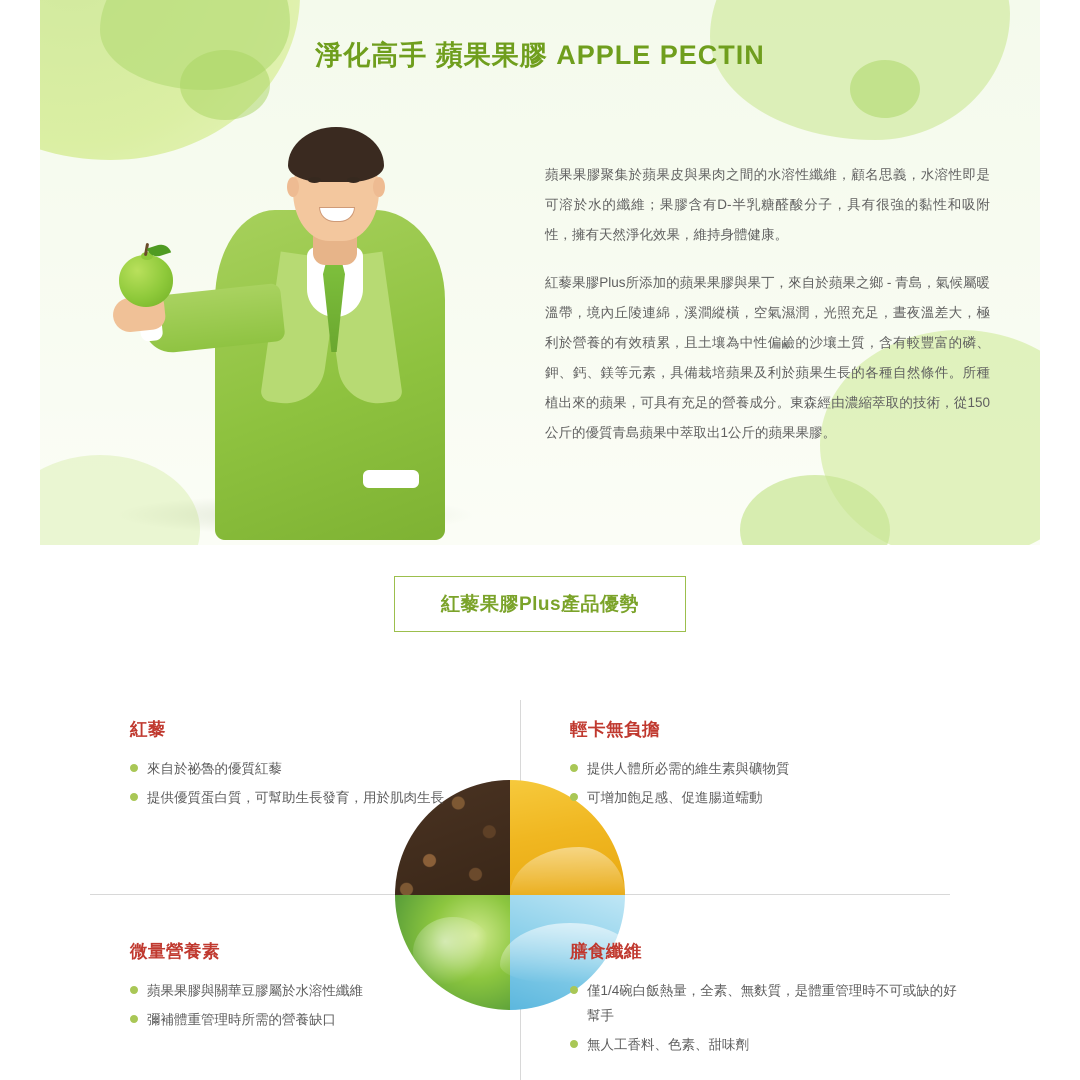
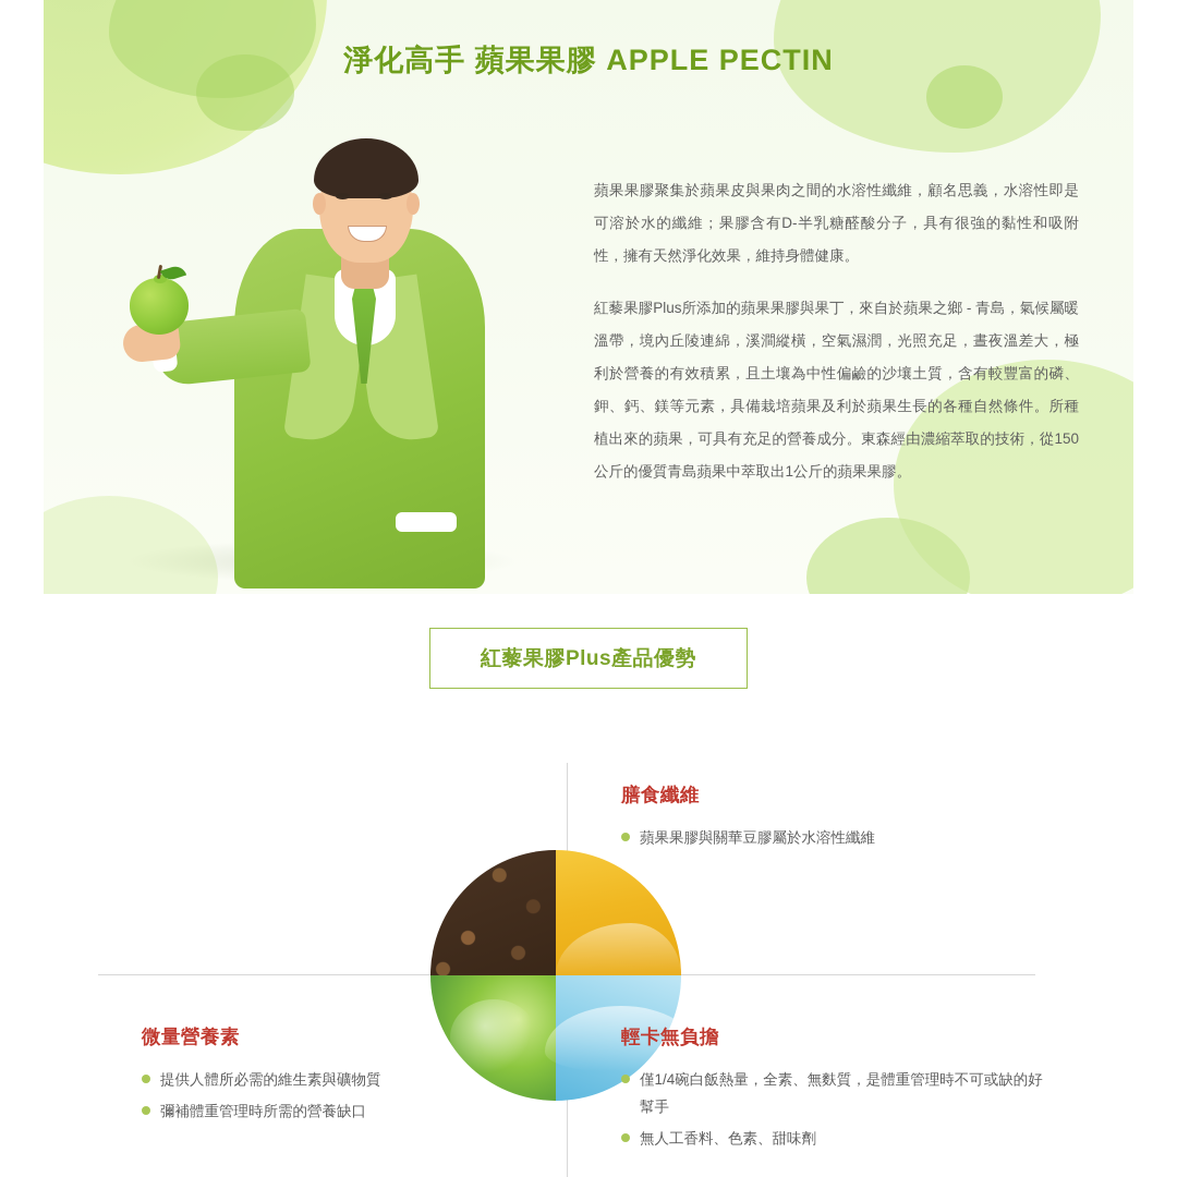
  淨化高手 蘋果果膠 APPLE PECTIN
  蘋果果膠聚集於蘋果皮與果肉之間的水溶性纖維，顧名思義，水溶性即是可溶於水的纖維；果膠含有D-半乳糖醛酸分子，具有很強的黏性和吸附性，擁有天然淨化效果，維持身體健康。
  紅藜果膠Plus所添加的蘋果果膠與果丁，來自於蘋果之鄉 - 青島，氣候屬暖溫帶，境內丘陵連綿，溪澗縱橫，空氣濕潤，光照充足，晝夜溫差大，極利於營養的有效積累，且土壤為中性偏鹼的沙壤土質，含有較豐富的磷、鉀、鈣、鎂等元素，具備栽培蘋果及利於蘋果生長的各種自然條件。所種植出來的蘋果，可具有充足的營養成分。東森經由濃縮萃取的技術，從150公斤的優質青島蘋果中萃取出1公斤的蘋果果膠。
  紅藜果膠Plus產品優勢
- 紅藜
- 來自於祕魯的優質紅藜
- 提供優質蛋白質，可幫助生長發育，用於肌肉生長
- 輕卡無負擔
+ 膳食纖維
- 提供人體所必需的維生素與礦物質
+ 蘋果果膠與關華豆膠屬於水溶性纖維
- 可增加飽足感、促進腸道蠕動
  微量營養素
- 蘋果果膠與關華豆膠屬於水溶性纖維
+ 提供人體所必需的維生素與礦物質
  彌補體重管理時所需的營養缺口
- 膳食纖維
+ 輕卡無負擔
  僅1/4碗白飯熱量，全素、無麩質，是體重管理時不可或缺的好幫手
  無人工香料、色素、甜味劑
